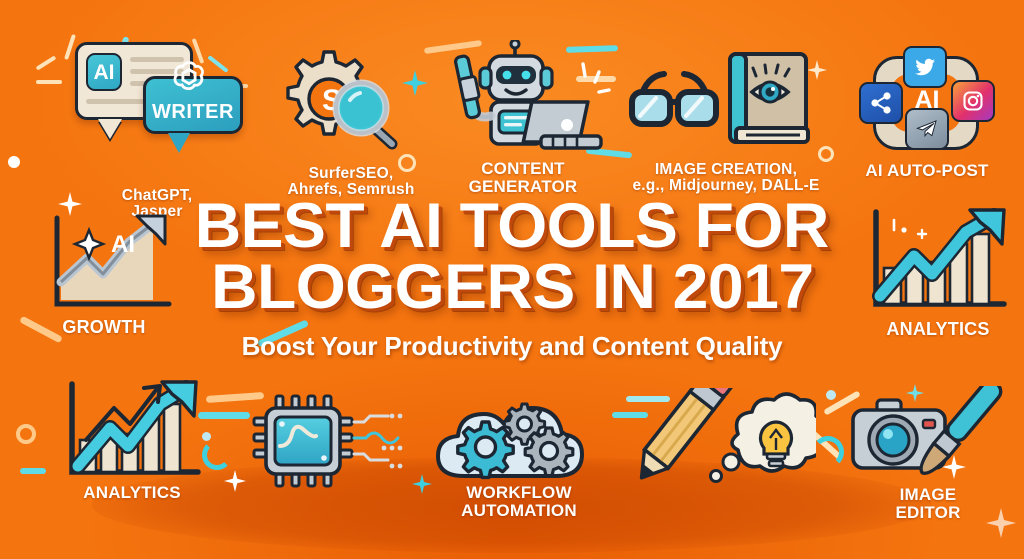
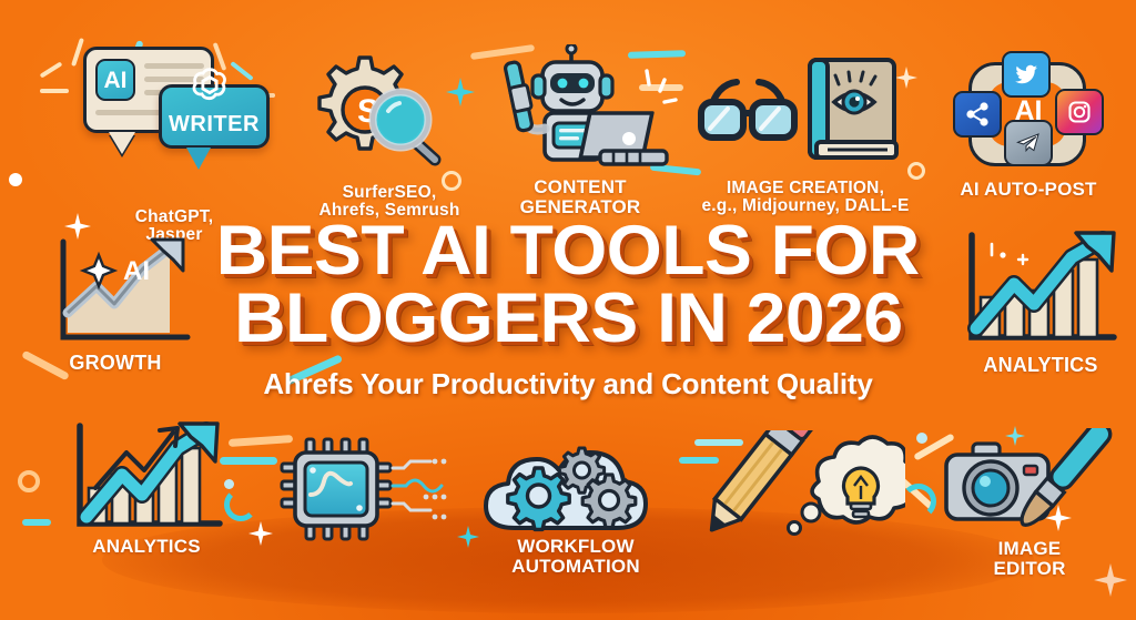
  AI
  WRITER
  ChatGPT,
  Jasper
  SurferSEO,
  Ahrefs, Semrush
  CONTENT
  GENERATOR
  IMAGE CREATION,
  e.g., Midjourney, DALL-E
  AI
  AI AUTO-POST
  AI
  GROWTH
  ANALYTICS
  BEST AI TOOLS FOR
- BLOGGERS IN 2017
+ BLOGGERS IN 2026
- Boost Your Productivity and Content Quality
+ Ahrefs Your Productivity and Content Quality
  ANALYTICS
  WORKFLOW
  AUTOMATION
  IMAGE
  EDITOR
